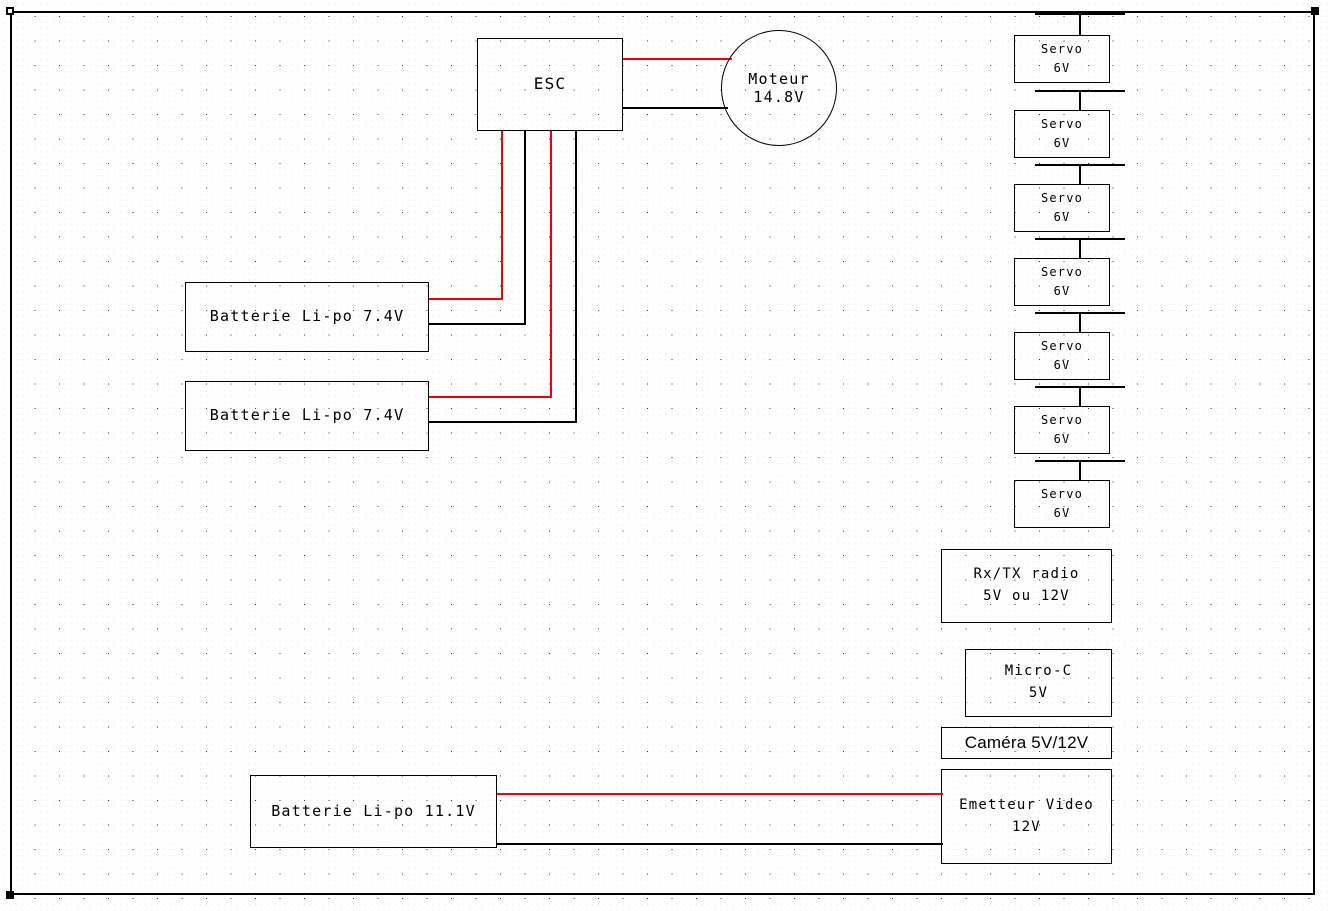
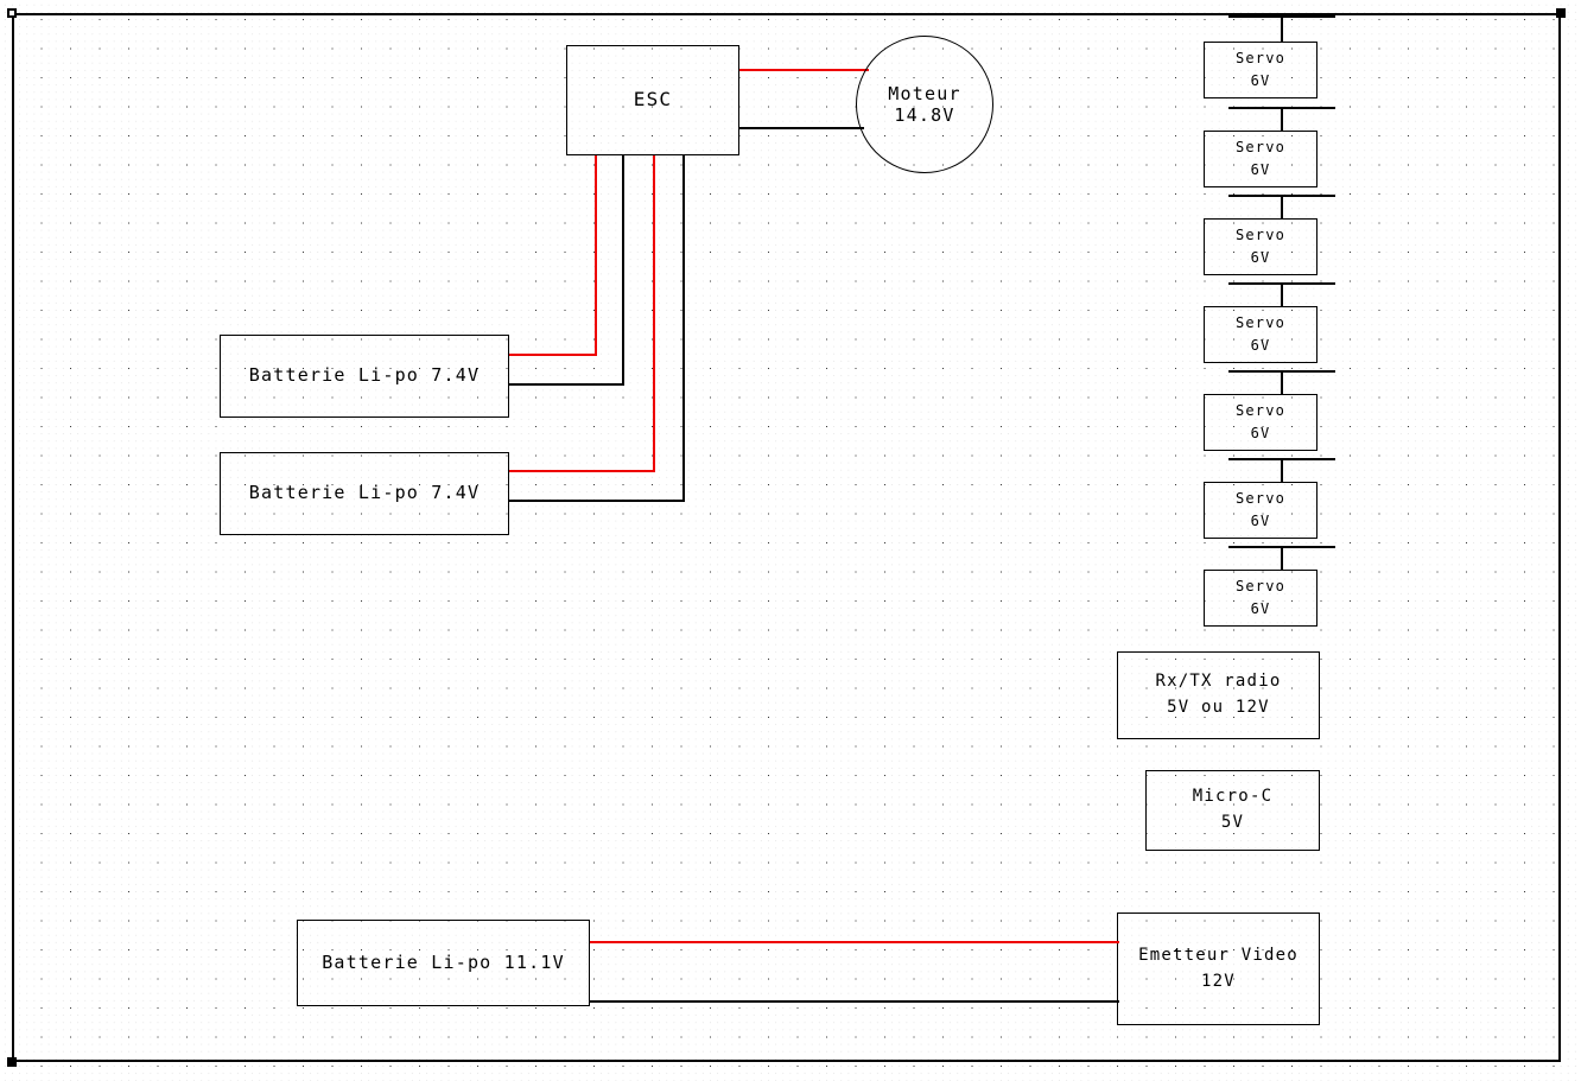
  ESC
  Moteur
  14.8V
  Batterie Li-po 7.4V
  Batterie Li-po 7.4V
  Servo
  6V
  Servo
  6V
  Servo
  6V
  Servo
  6V
  Servo
  6V
  Servo
  6V
  Servo
  6V
  Rx/TX radio
  5V ou 12V
  Micro-C
  5V
- Caméra 5V/12V
  Emetteur Video
  12V
  Batterie Li-po 11.1V
